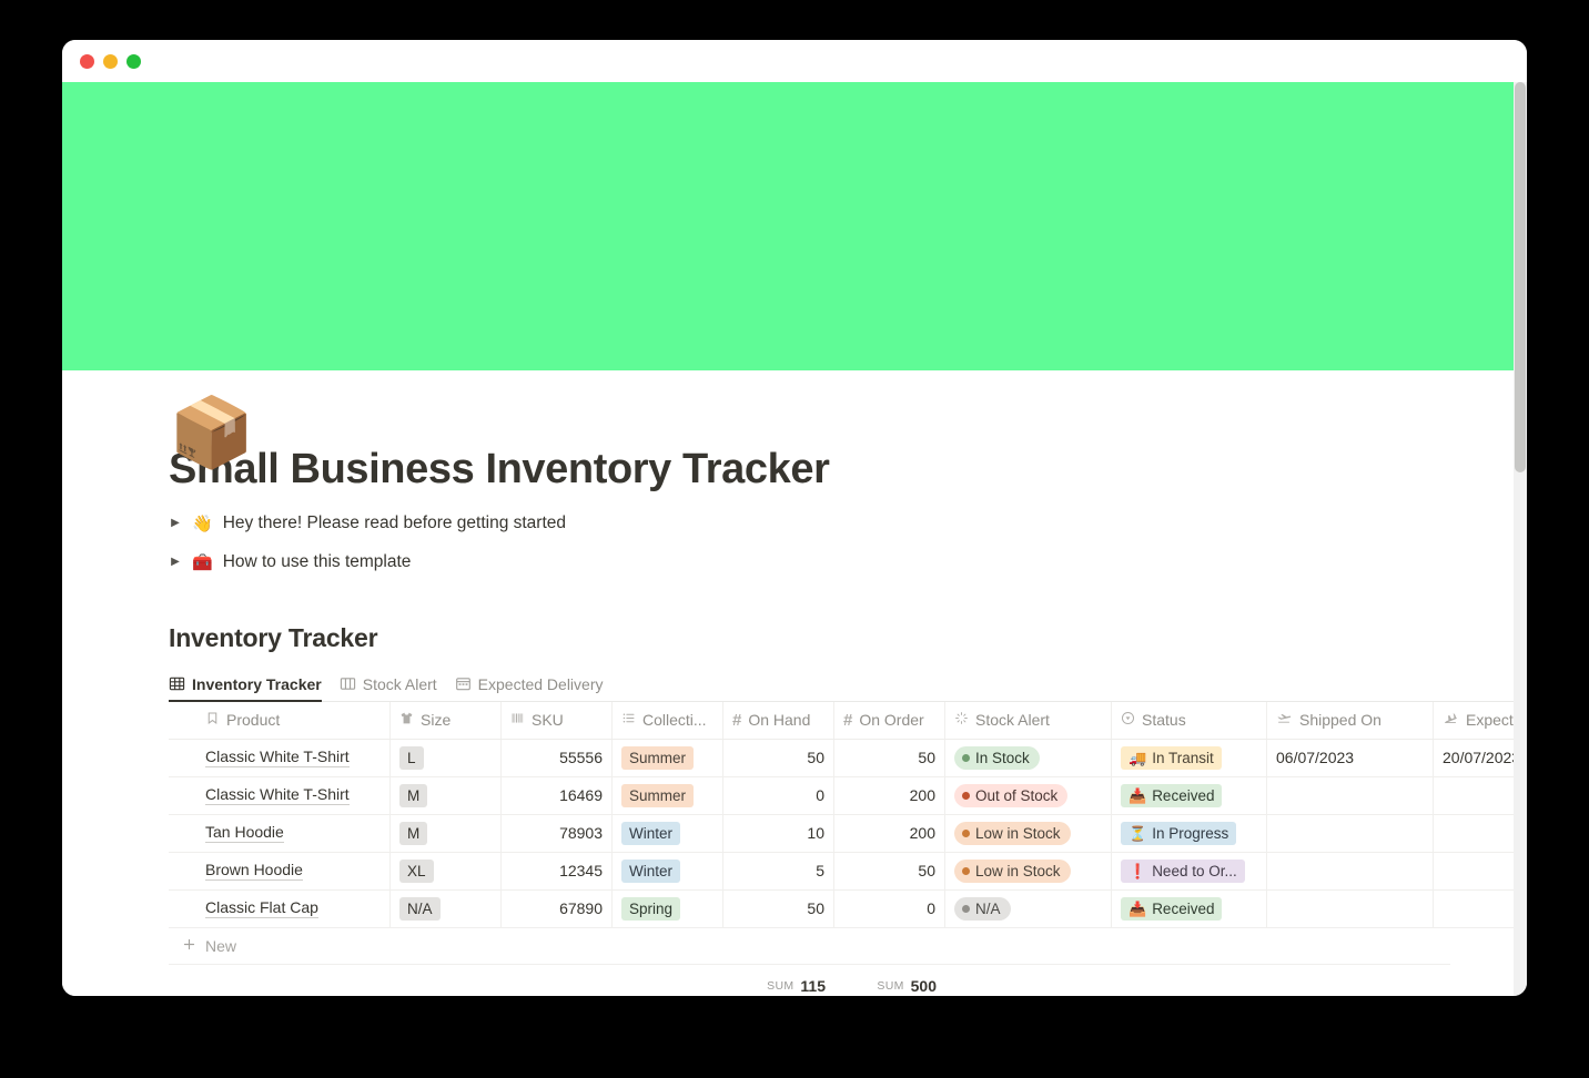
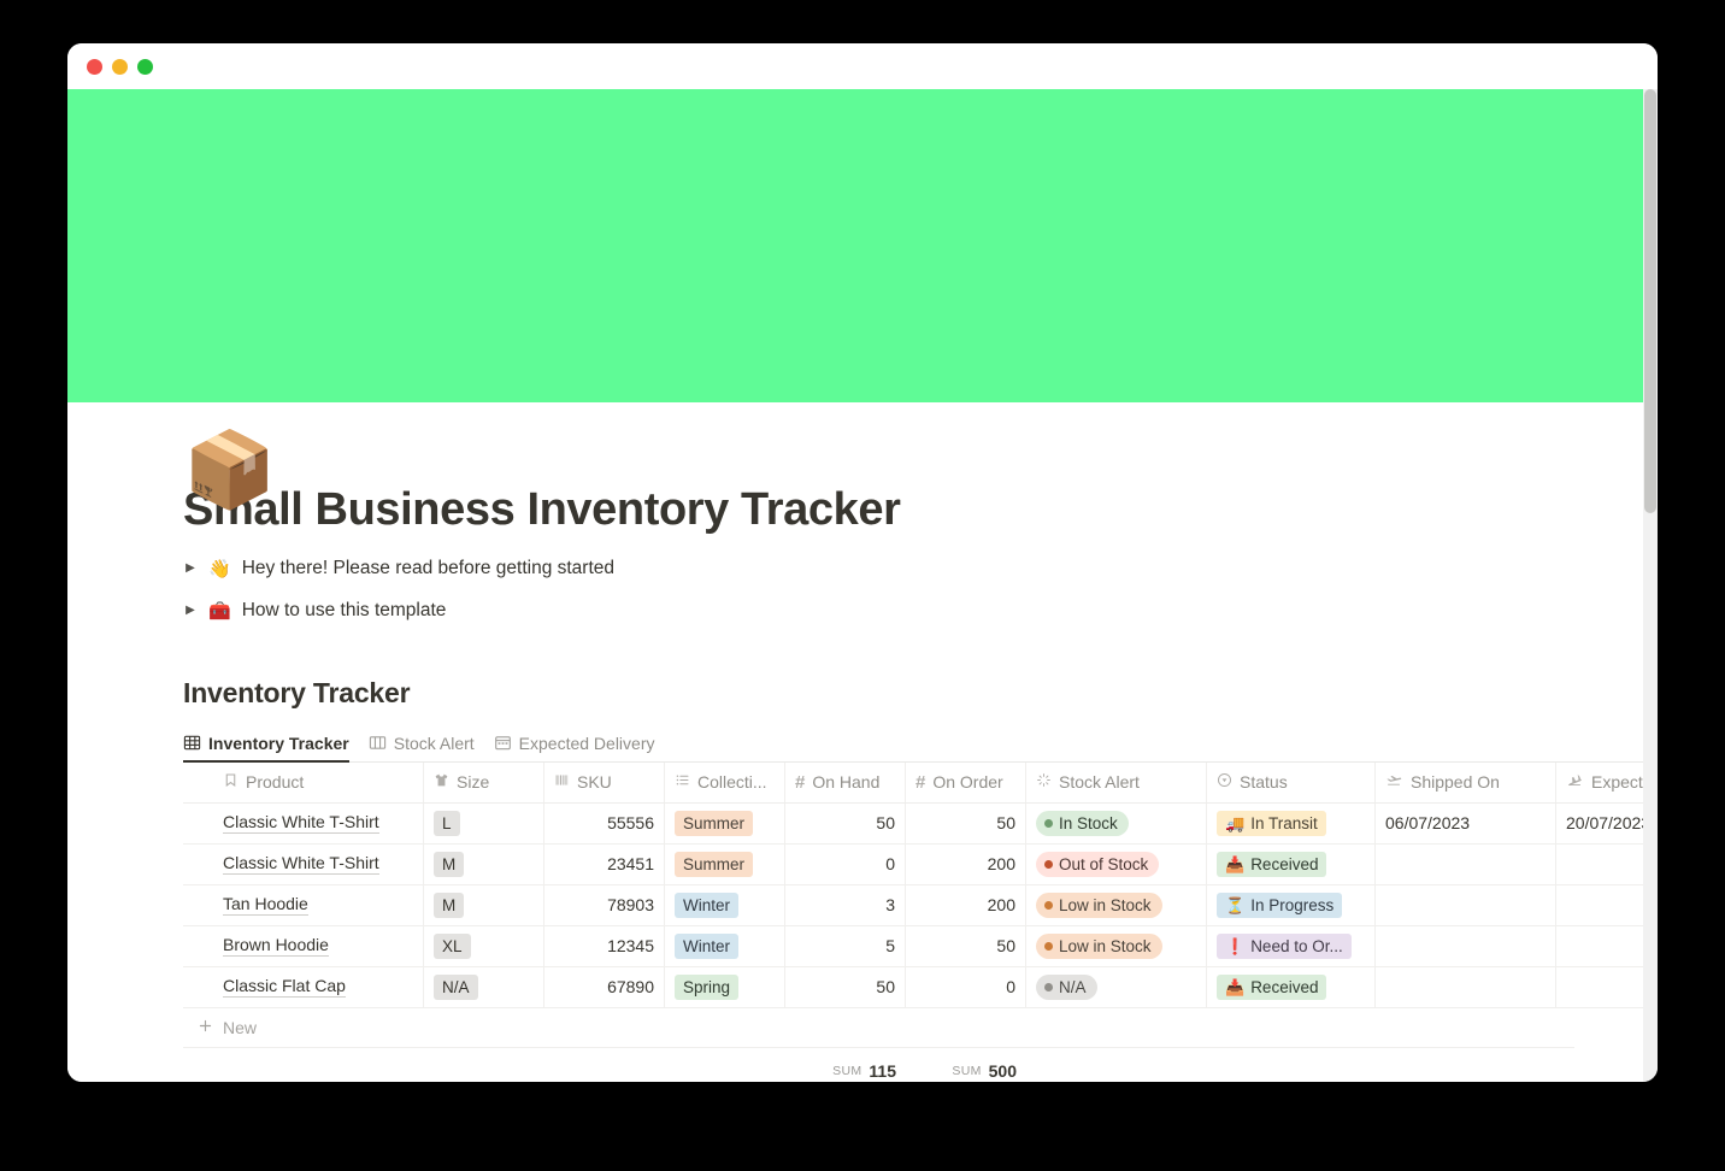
  📦
  Small Business Inventory Tracker
  ▶
  👋
  Hey there! Please read before getting started
  ▶
  🧰
  How to use this template
  Inventory Tracker
  Inventory Tracker
  Stock Alert
  Expected Delivery
  Product
  Size
  SKU
  Collecti...
  #
  On Hand
  #
  On Order
  Stock Alert
  Status
  Shipped On
  Expect
  Classic White T-Shirt
  L
  55556
  Summer
  50
  50
  In Stock
  🚚
  In Transit
  06/07/2023
  20/07/202
  Classic White T-Shirt
  M
- 16469
+ 23451
  Summer
  0
  200
  Out of Stock
  📥
  Received
  Tan Hoodie
  M
  78903
  Winter
- 10
+ 3
  200
  Low in Stock
  ⏳
  In Progress
  Brown Hoodie
  XL
  12345
  Winter
  5
  50
  Low in Stock
  ❗
  Need to Or...
  Classic Flat Cap
  N/A
  67890
  Spring
  50
  0
  N/A
  📥
  Received
  New
  SUM
  115
  SUM
  500
